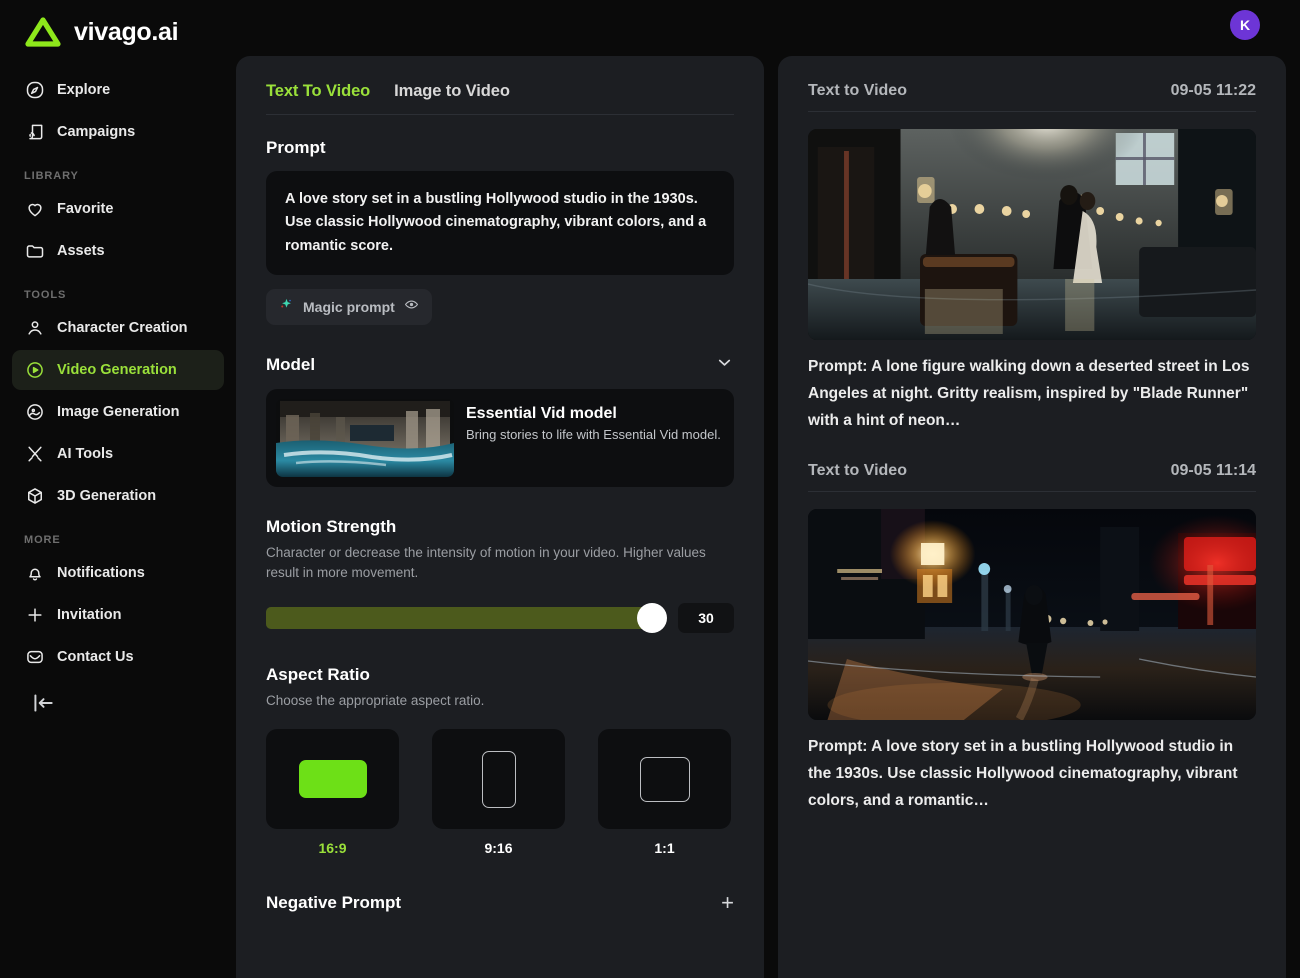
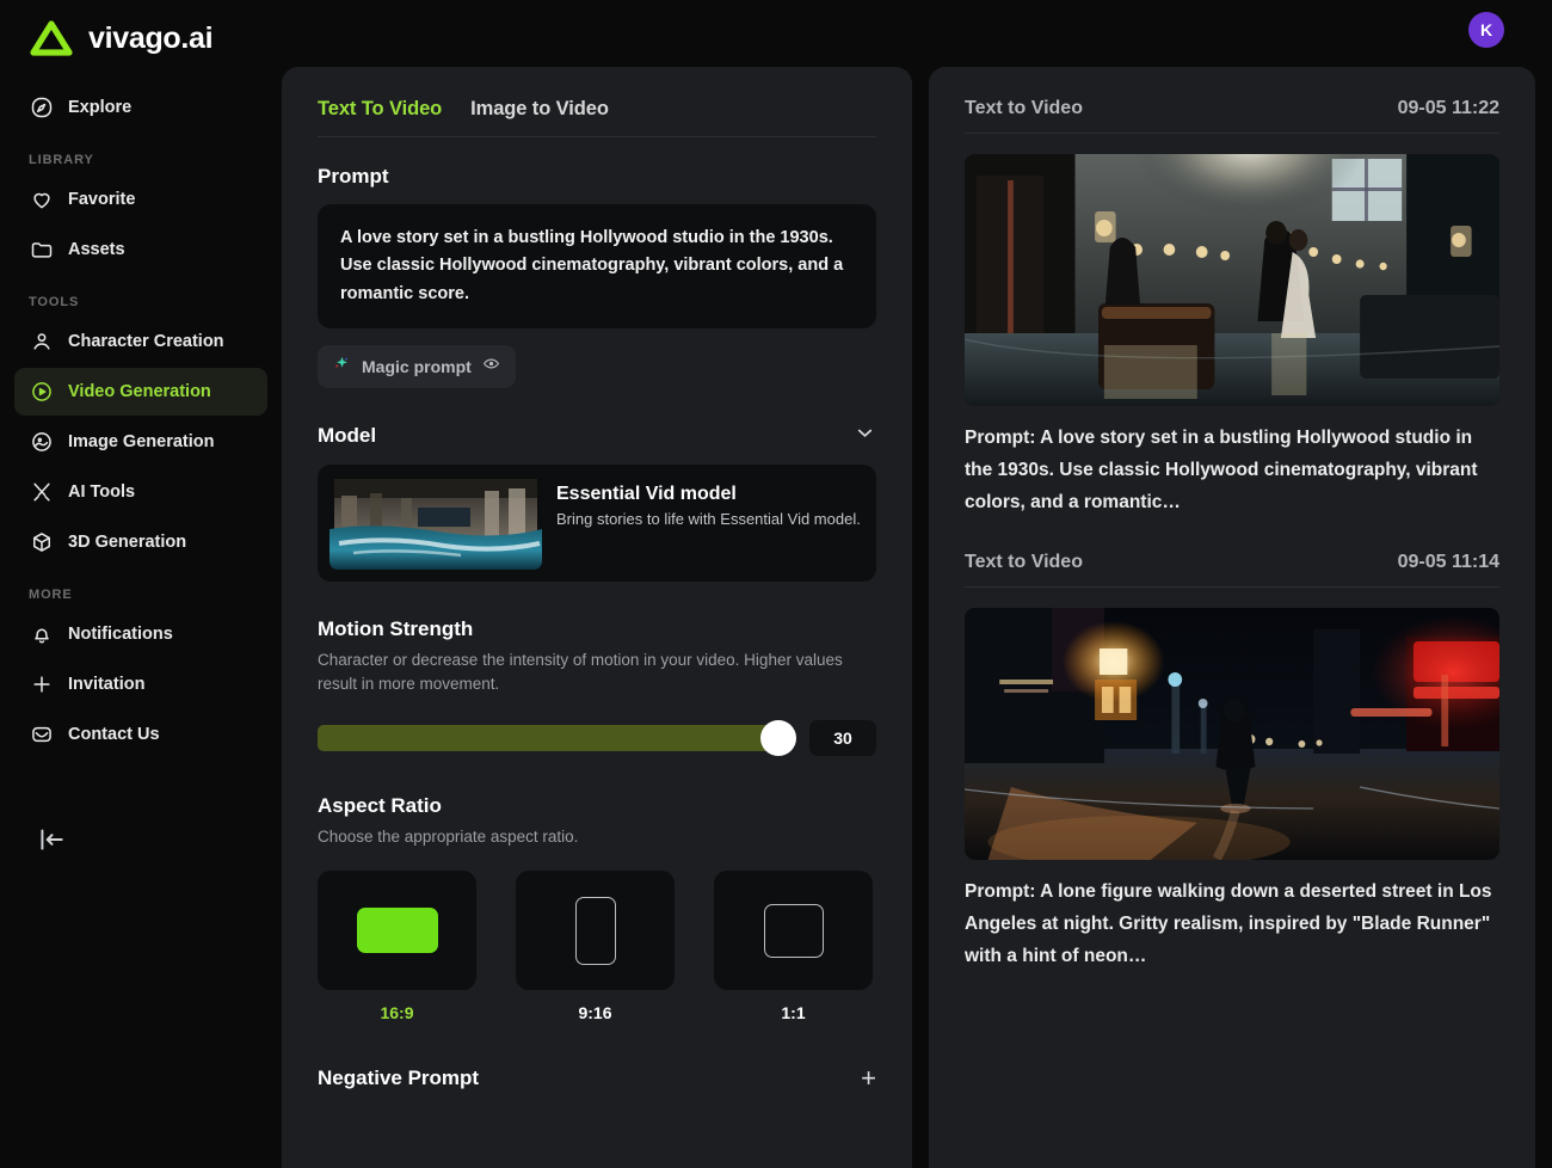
  vivago.ai
  Explore
- Campaigns
  LIBRARY
  Favorite
  Assets
  TOOLS
  Character Creation
  Video Generation
  Image Generation
  AI Tools
  3D Generation
  MORE
  Notifications
  Invitation
  Contact Us
  Text To Video
  Image to Video
  Prompt
  A love story set in a bustling Hollywood studio in the 1930s. Use classic Hollywood cinematography, vibrant colors, and a romantic score.
  Magic prompt
  Model
  Essential Vid model
  Bring stories to life with Essential Vid model.
  Motion Strength
  Character or decrease the intensity of motion in your video. Higher values result in more movement.
  30
  Aspect Ratio
  Choose the appropriate aspect ratio.
  16:9
  9:16
  1:1
  Negative Prompt
  +
  Text to Video
  09-05 11:22
- Prompt: A lone figure walking down a deserted street in Los Angeles at night. Gritty realism, inspired by "Blade Runner" with a hint of neon…
+ Prompt: A love story set in a bustling Hollywood studio in the 1930s. Use classic Hollywood cinematography, vibrant colors, and a romantic…
  Text to Video
  09-05 11:14
- Prompt: A love story set in a bustling Hollywood studio in the 1930s. Use classic Hollywood cinematography, vibrant colors, and a romantic…
+ Prompt: A lone figure walking down a deserted street in Los Angeles at night. Gritty realism, inspired by "Blade Runner" with a hint of neon…
  K
